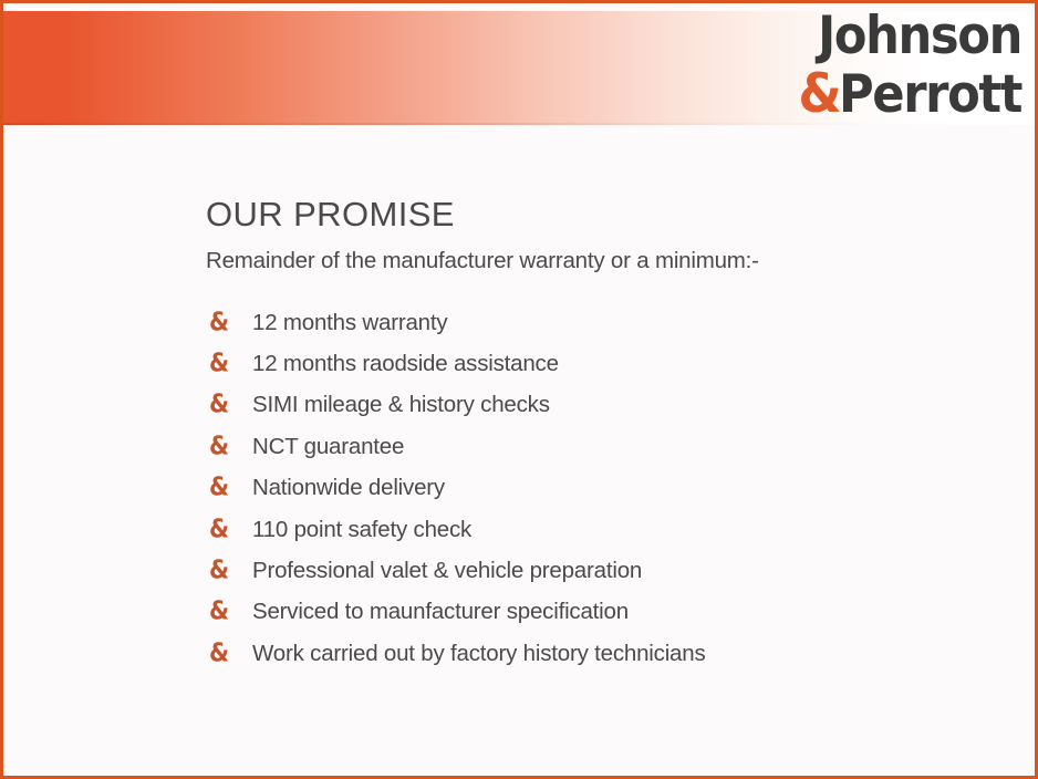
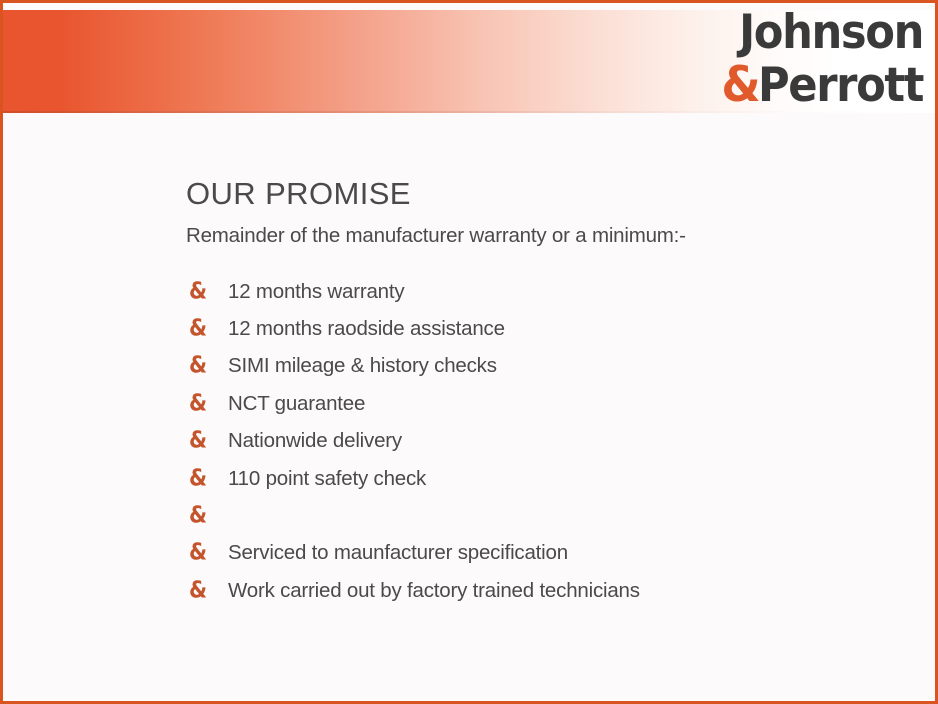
  Johnson
  &Perrott
  OUR PROMISE
  Remainder of the manufacturer warranty or a minimum:-
  &
  12 months warranty
  &
  12 months raodside assistance
  &
  SIMI mileage & history checks
  &
  NCT guarantee
  &
  Nationwide delivery
  &
  110 point safety check
  &
- Professional valet & vehicle preparation
  &
  Serviced to maunfacturer specification
  &
- Work carried out by factory history technicians
+ Work carried out by factory trained technicians
